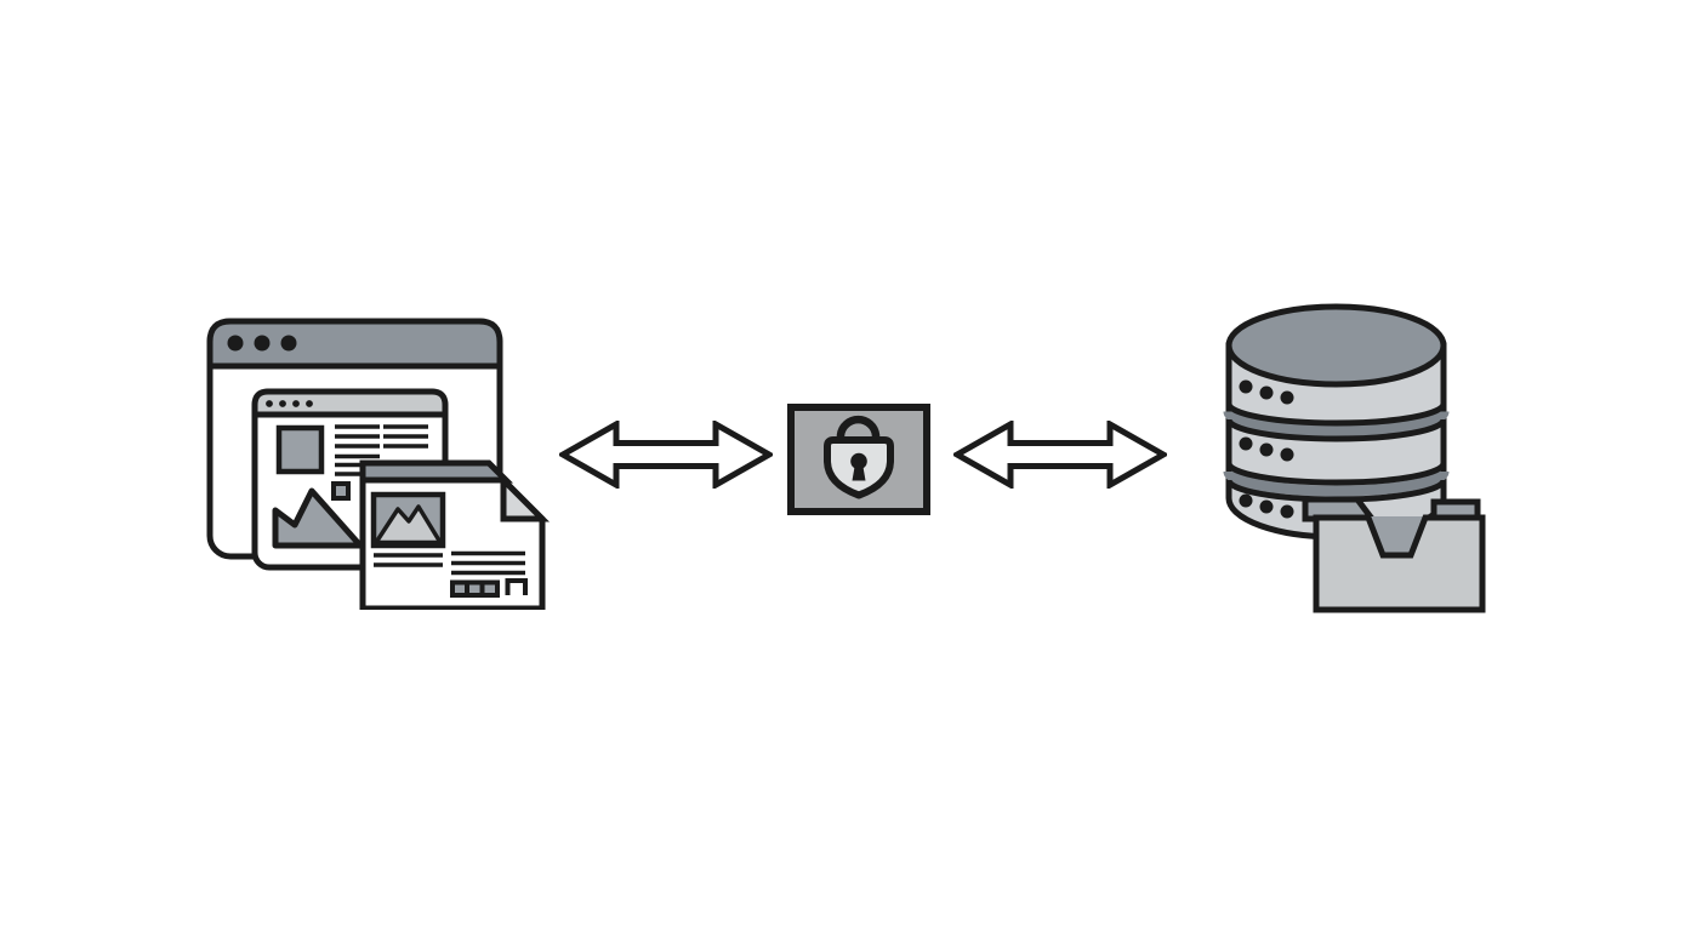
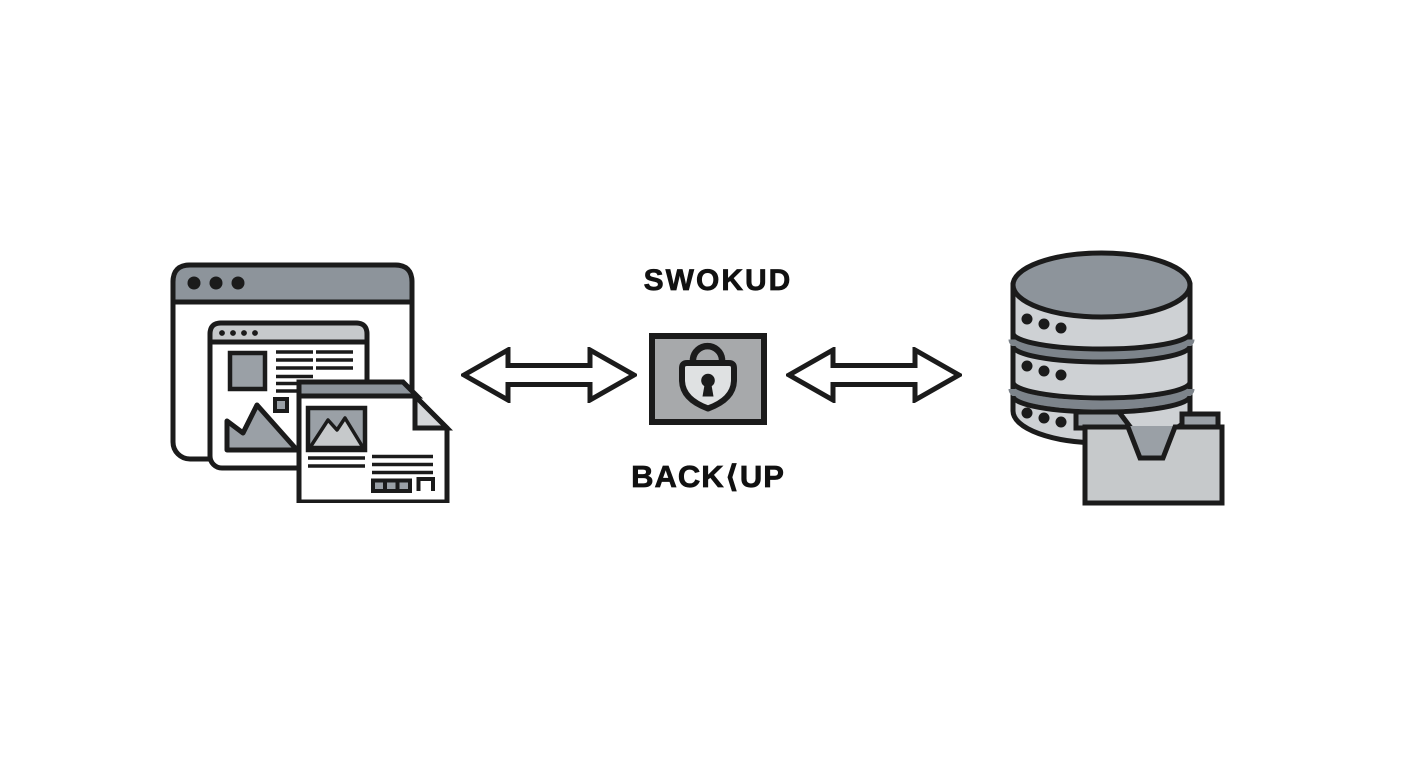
+ SWOKUD
+ BACK⟨UP
